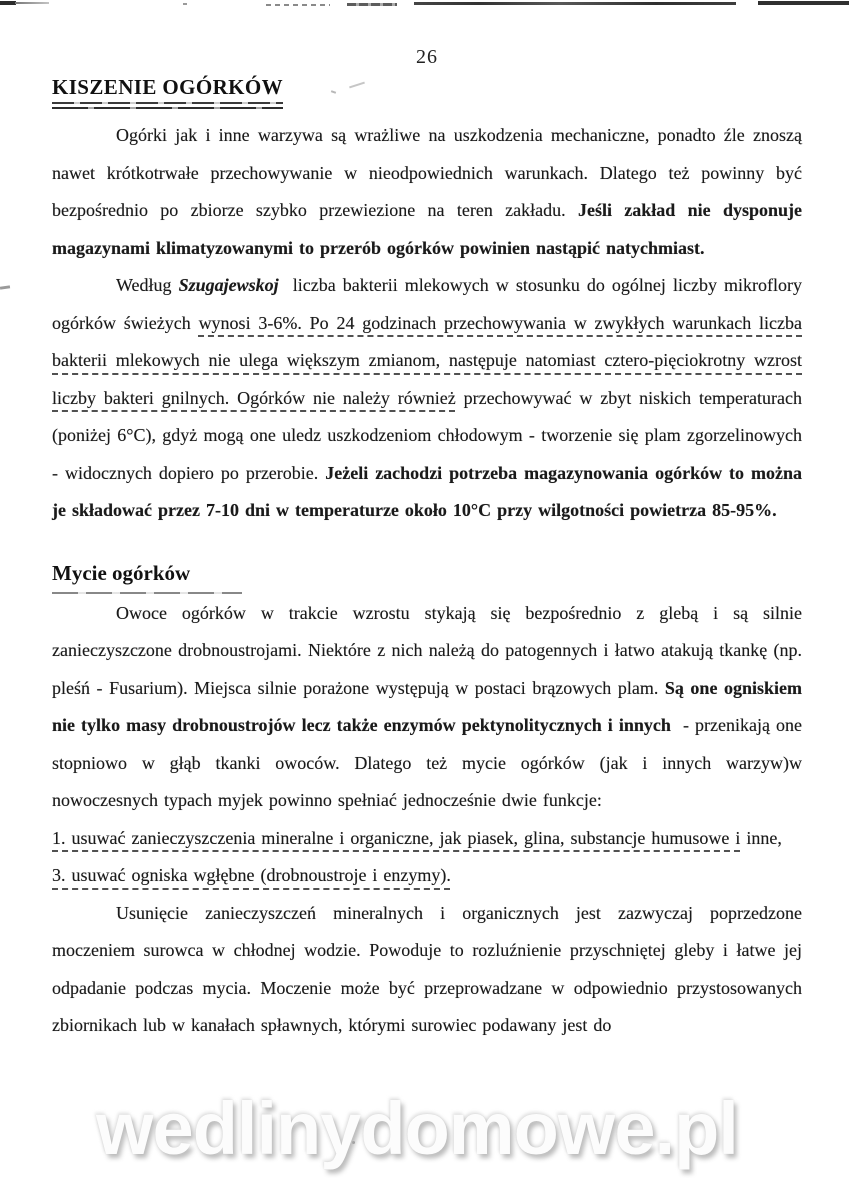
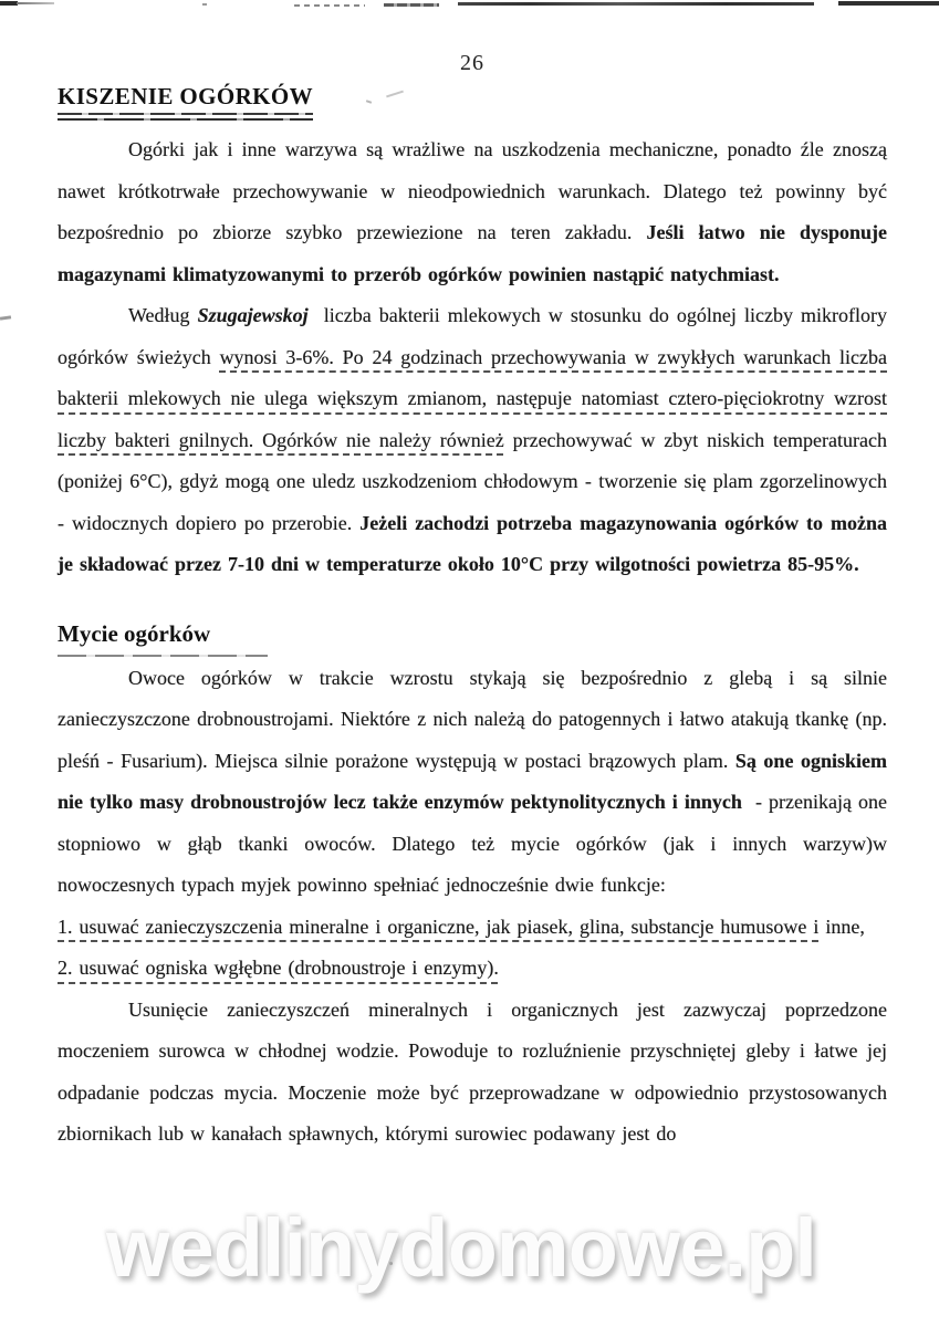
  wedlinydomowe.pl
  26
  KISZENIE OGÓRKÓW
- Ogórki jak i inne warzywa są wrażliwe na uszkodzenia mechaniczne, ponadto źle znoszą nawet krótkotrwałe przechowywanie w nieodpowiednich warunkach. Dlatego też powinny być bezpośrednio po zbiorze szybko przewiezione na teren zakładu. Jeśli zakład nie dysponuje magazynami klimatyzowanymi to przerób ogórków powinien nastąpić natychmiast.
+ Ogórki jak i inne warzywa są wrażliwe na uszkodzenia mechaniczne, ponadto źle znoszą nawet krótkotrwałe przechowywanie w nieodpowiednich warunkach. Dlatego też powinny być bezpośrednio po zbiorze szybko przewiezione na teren zakładu. Jeśli łatwo nie dysponuje magazynami klimatyzowanymi to przerób ogórków powinien nastąpić natychmiast.
  Według Szugajewskoj liczba bakterii mlekowych w stosunku do ogólnej liczby mikroflory ogórków świeżych wynosi 3-6%. Po 24 godzinach przechowywania w zwykłych warunkach liczba bakterii mlekowych nie ulega większym zmianom, następuje natomiast cztero-pięciokrotny wzrost liczby bakteri gnilnych. Ogórków nie należy również przechowywać w zbyt niskich temperaturach (poniżej 6°C), gdyż mogą one uledz uszkodzeniom chłodowym - tworzenie się plam zgorzelinowych - widocznych dopiero po przerobie. Jeżeli zachodzi potrzeba magazynowania ogórków to można je składować przez 7-10 dni w temperaturze około 10°C przy wilgotności powietrza 85-95%.
  Mycie ogórków
  Owoce ogórków w trakcie wzrostu stykają się bezpośrednio z glebą i są silnie zanieczyszczone drobnoustrojami. Niektóre z nich należą do patogennych i łatwo atakują tkankę (np. pleśń - Fusarium). Miejsca silnie porażone występują w postaci brązowych plam. Są one ogniskiem nie tylko masy drobnoustrojów lecz także enzymów pektynolitycznych i innych - przenikają one stopniowo w głąb tkanki owoców. Dlatego też mycie ogórków (jak i innych warzyw)w nowoczesnych typach myjek powinno spełniać jednocześnie dwie funkcje:
  1. usuwać zanieczyszczenia mineralne i organiczne, jak piasek, glina, substancje humusowe i inne,
- 3. usuwać ogniska wgłębne (drobnoustroje i enzymy).
+ 2. usuwać ogniska wgłębne (drobnoustroje i enzymy).
  Usunięcie zanieczyszczeń mineralnych i organicznych jest zazwyczaj poprzedzone moczeniem surowca w chłodnej wodzie. Powoduje to rozluźnienie przyschniętej gleby i łatwe jej odpadanie podczas mycia. Moczenie może być przeprowadzane w odpowiednio przystosowanych zbiornikach lub w kanałach spławnych, którymi surowiec podawany jest do
